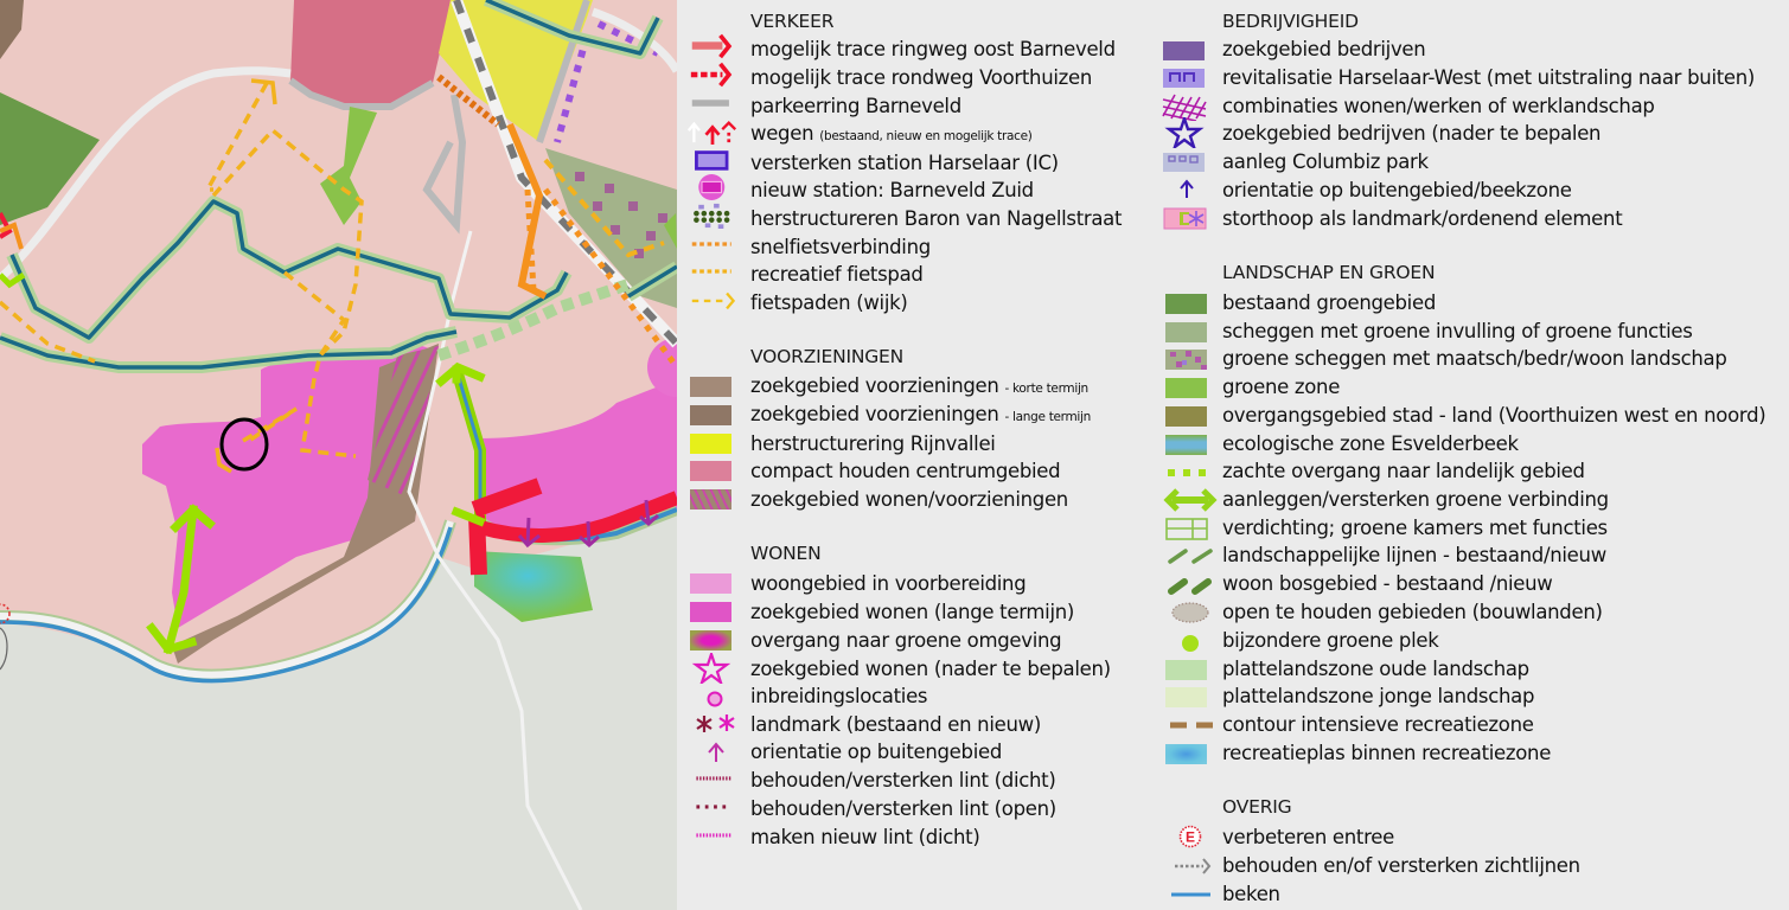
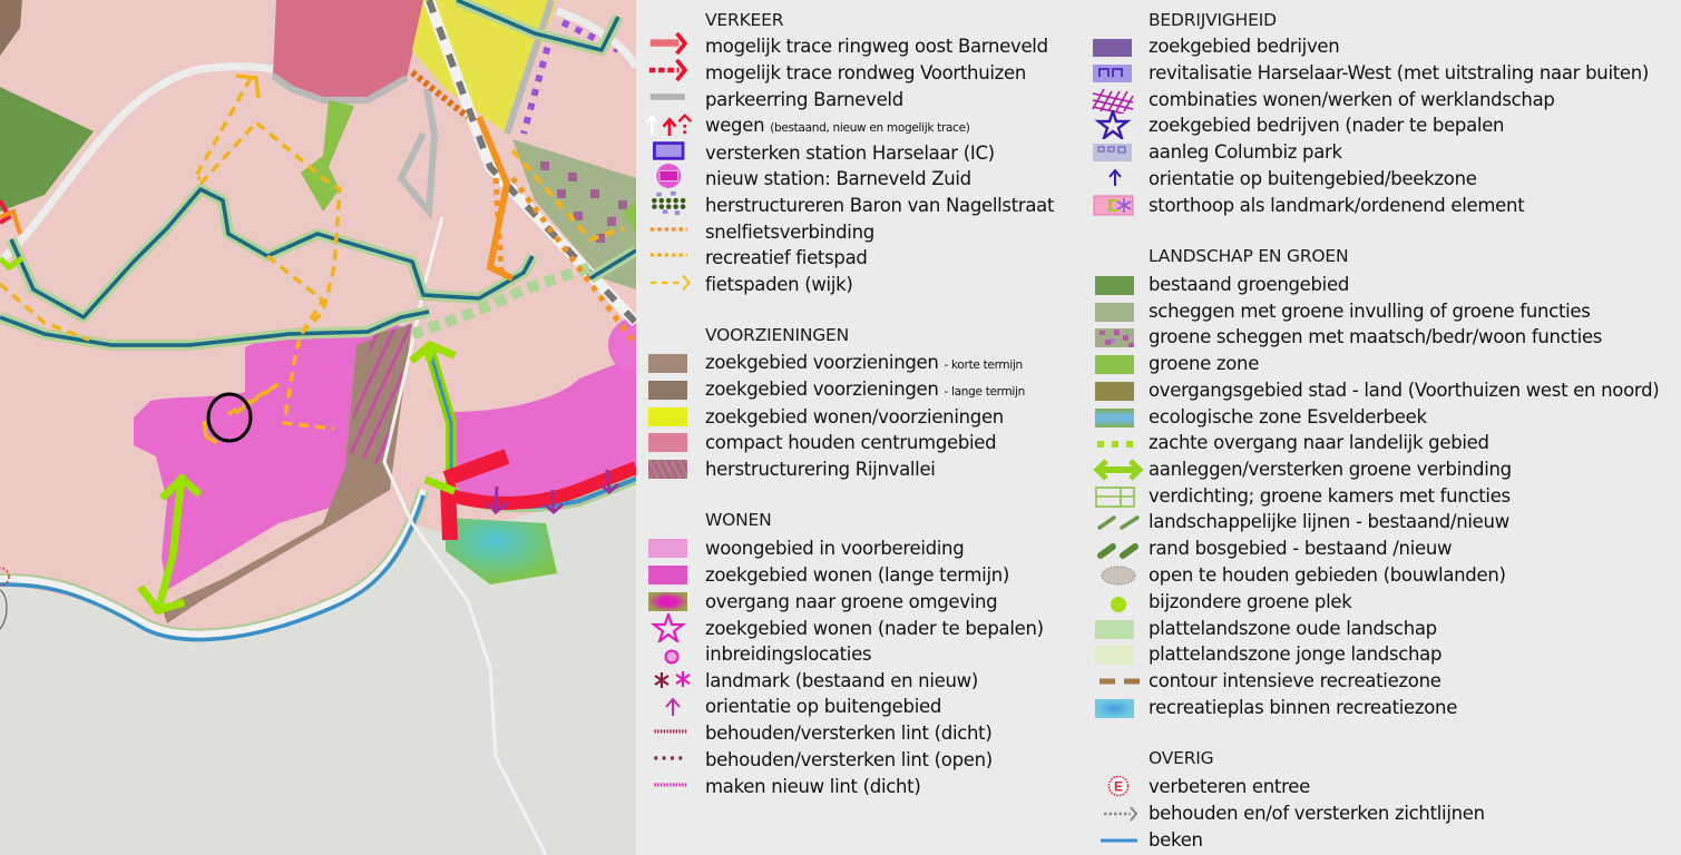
  VERKEER
  mogelijk trace ringweg oost Barneveld
  mogelijk trace rondweg Voorthuizen
  parkeerring Barneveld
  wegen (bestaand, nieuw en mogelijk trace)
  versterken station Harselaar (IC)
  nieuw station: Barneveld Zuid
  herstructureren Baron van Nagellstraat
  snelfietsverbinding
  recreatief fietspad
  fietspaden (wijk)
  VOORZIENINGEN
  zoekgebied voorzieningen - korte termijn
  zoekgebied voorzieningen - lange termijn
- herstructurering Rijnvallei
+ zoekgebied wonen/voorzieningen
  compact houden centrumgebied
- zoekgebied wonen/voorzieningen
+ herstructurering Rijnvallei
  WONEN
  woongebied in voorbereiding
  zoekgebied wonen (lange termijn)
  overgang naar groene omgeving
  zoekgebied wonen (nader te bepalen)
  inbreidingslocaties
  landmark (bestaand en nieuw)
  orientatie op buitengebied
  behouden/versterken lint (dicht)
  behouden/versterken lint (open)
  maken nieuw lint (dicht)
  BEDRIJVIGHEID
  zoekgebied bedrijven
  revitalisatie Harselaar-West (met uitstraling naar buiten)
  combinaties wonen/werken of werklandschap
  zoekgebied bedrijven (nader te bepalen
  aanleg Columbiz park
  orientatie op buitengebied/beekzone
  storthoop als landmark/ordenend element
  LANDSCHAP EN GROEN
  bestaand groengebied
  scheggen met groene invulling of groene functies
- groene scheggen met maatsch/bedr/woon landschap
+ groene scheggen met maatsch/bedr/woon functies
  groene zone
  overgangsgebied stad - land (Voorthuizen west en noord)
  ecologische zone Esvelderbeek
  zachte overgang naar landelijk gebied
  aanleggen/versterken groene verbinding
  verdichting; groene kamers met functies
  landschappelijke lijnen - bestaand/nieuw
- woon bosgebied - bestaand /nieuw
+ rand bosgebied - bestaand /nieuw
  open te houden gebieden (bouwlanden)
  bijzondere groene plek
  plattelandszone oude landschap
  plattelandszone jonge landschap
  contour intensieve recreatiezone
  recreatieplas binnen recreatiezone
  OVERIG
  E
  verbeteren entree
  behouden en/of versterken zichtlijnen
  beken
